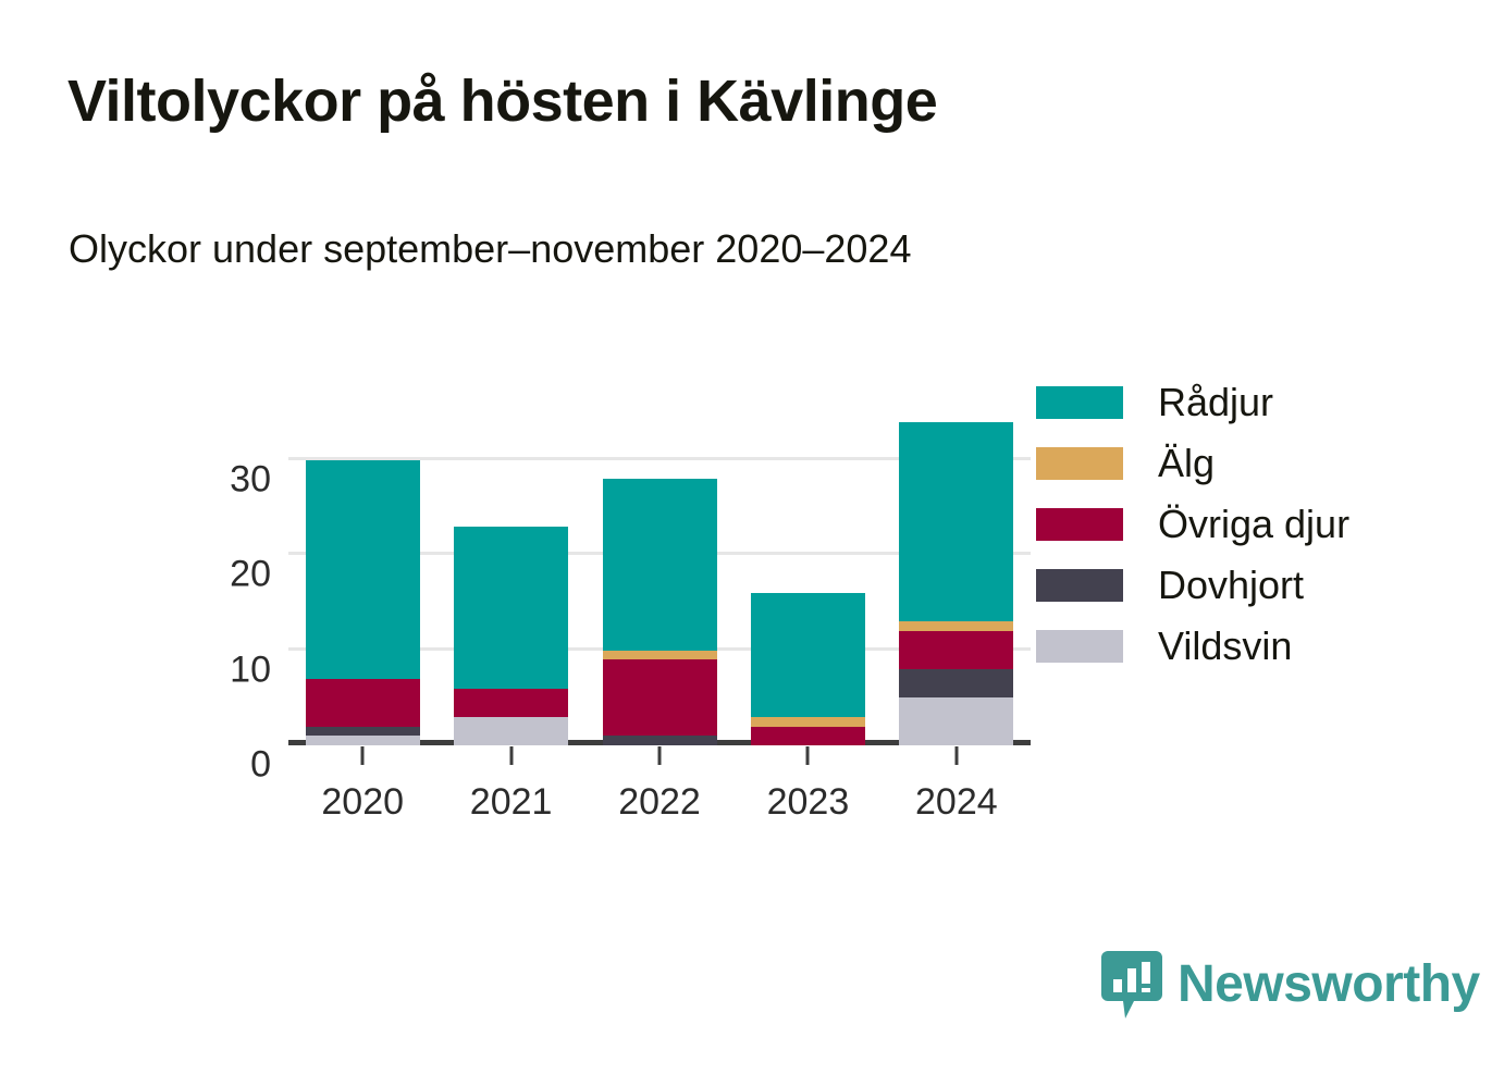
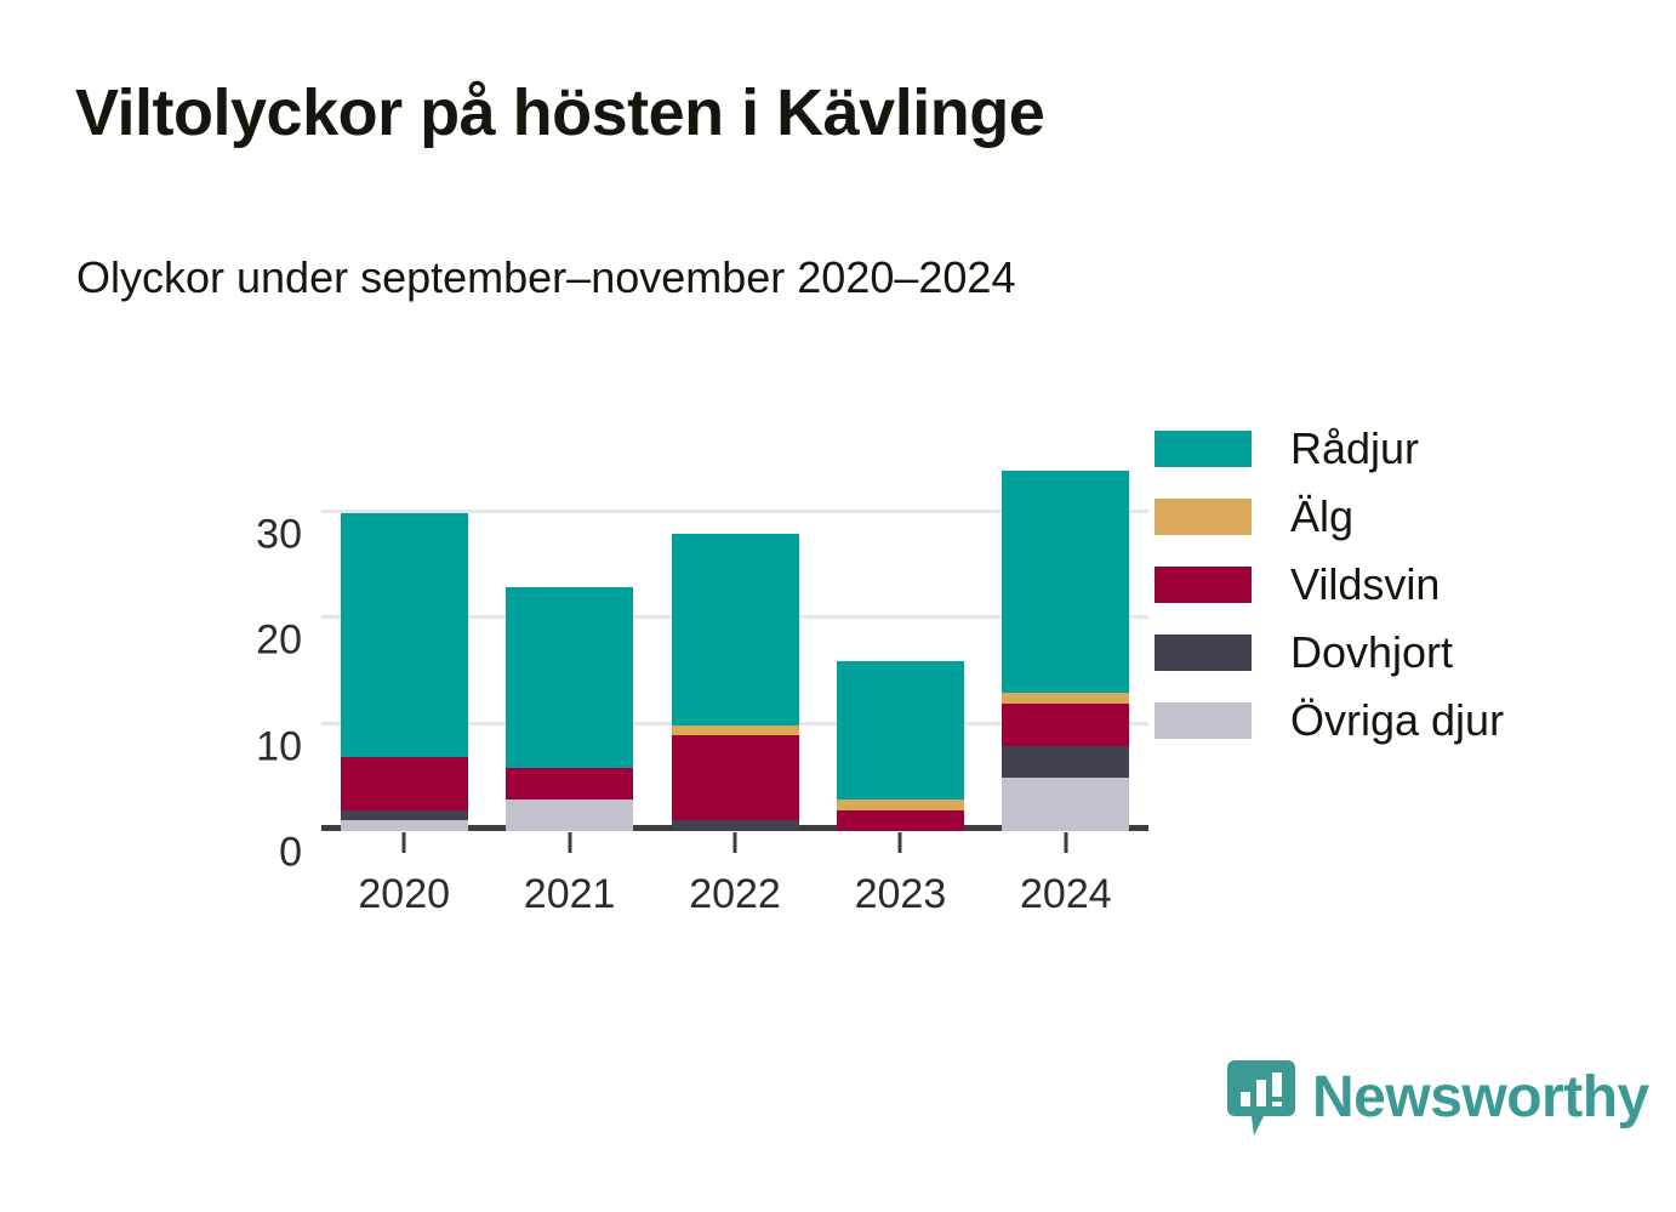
  Viltolyckor på hösten i Kävlinge
  Olyckor under september–november 2020–2024
  0
  10
  20
  30
  2020
  2021
  2022
  2023
  2024
  Rådjur
  Älg
- Övriga djur
+ Vildsvin
  Dovhjort
- Vildsvin
+ Övriga djur
  Newsworthy
